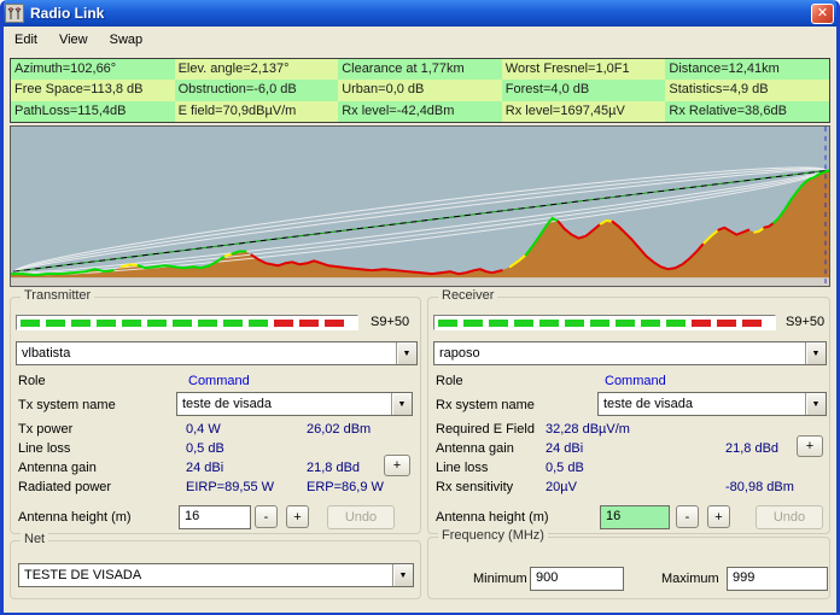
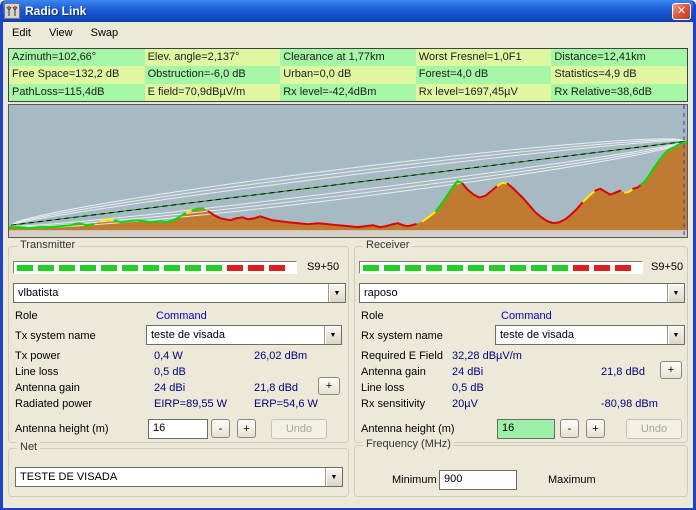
  Radio Link
  ✕
  Edit
  View
  Swap
  Azimuth=102,66°
  Elev. angle=2,137°
  Clearance at 1,77km
  Worst Fresnel=1,0F1
  Distance=12,41km
- Free Space=113,8 dB
+ Free Space=132,2 dB
  Obstruction=-6,0 dB
  Urban=0,0 dB
  Forest=4,0 dB
  Statistics=4,9 dB
  PathLoss=115,4dB
  E field=70,9dBµV/m
  Rx level=-42,4dBm
  Rx level=1697,45µV
  Rx Relative=38,6dB
  Transmitter
  S9+50
  vlbatista
  Role
  Command
  Tx system name
  teste de visada
  Tx power
  0,4 W
  26,02 dBm
  Line loss
  0,5 dB
  Antenna gain
  24 dBi
  21,8 dBd
  +
  Radiated power
  EIRP=89,55 W
- ERP=86,9 W
+ ERP=54,6 W
  Antenna height (m)
  16
  -
  +
  Undo
  Receiver
  S9+50
  raposo
  Role
  Command
  Rx system name
  teste de visada
  Required E Field
  32,28 dBµV/m
  Antenna gain
  24 dBi
  21,8 dBd
  +
  Line loss
  0,5 dB
  Rx sensitivity
  20µV
  -80,98 dBm
  Antenna height (m)
  16
  -
  +
  Undo
  Net
  TESTE DE VISADA
  Frequency (MHz)
  Minimum
  900
  Maximum
- 999
